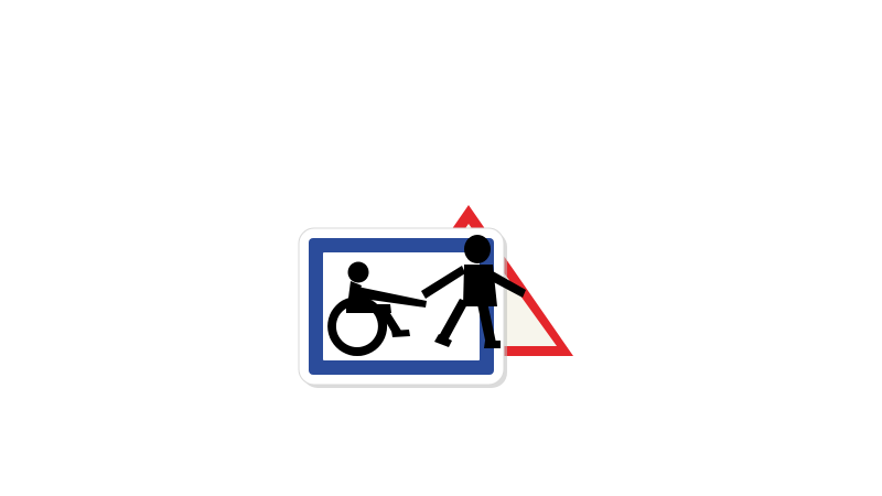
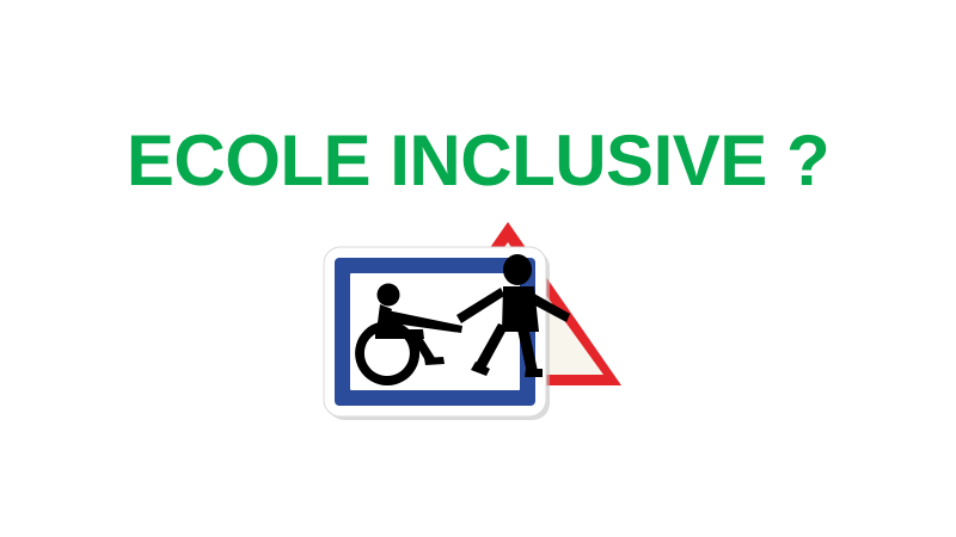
+ ECOLE INCLUSIVE ?
